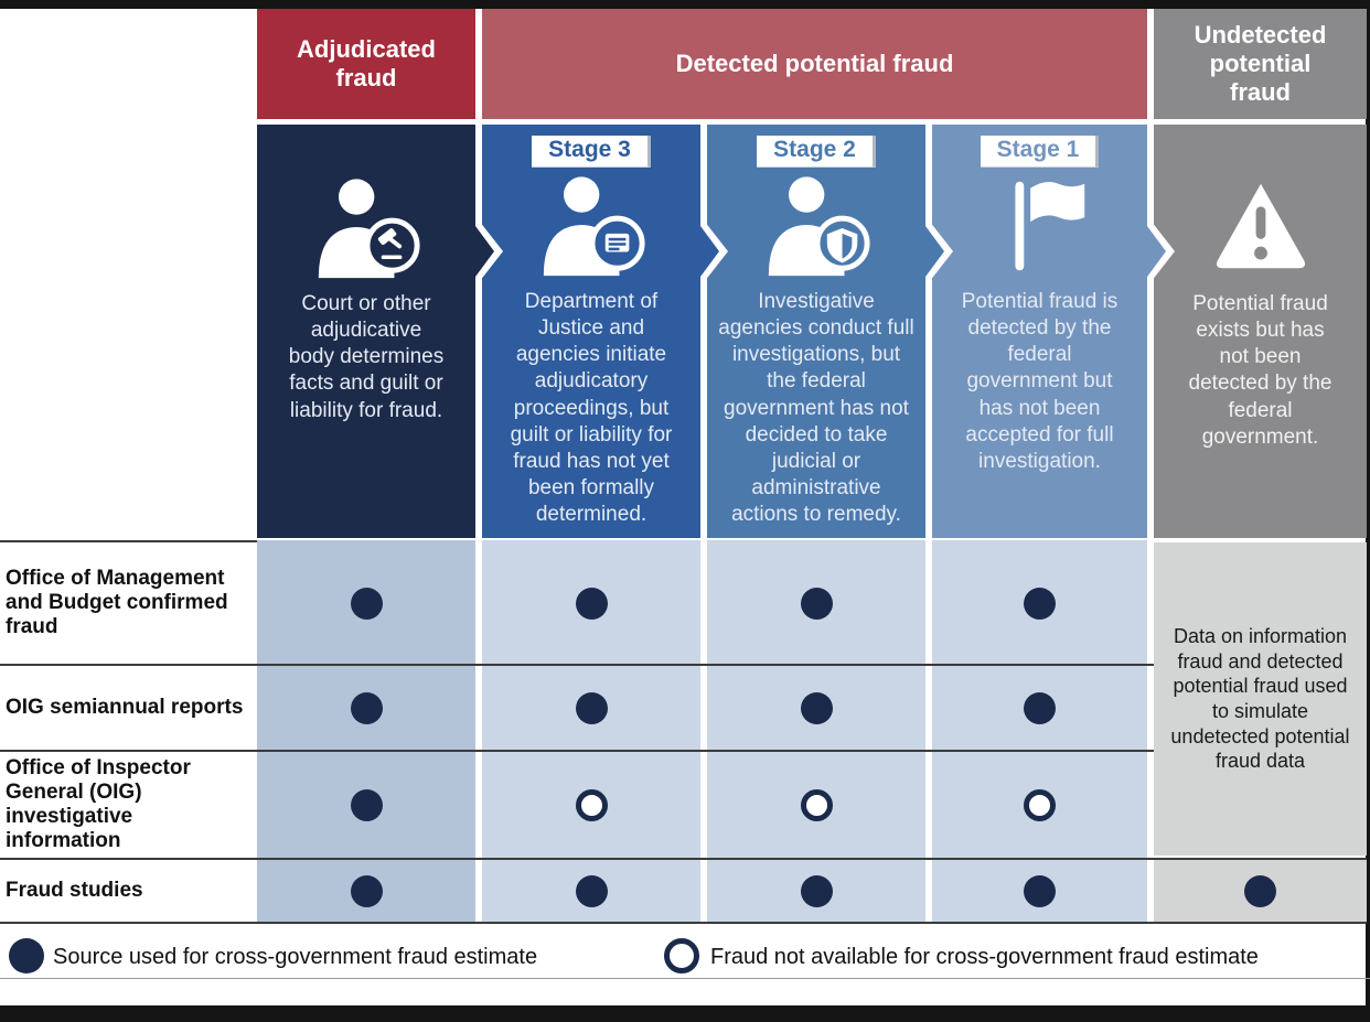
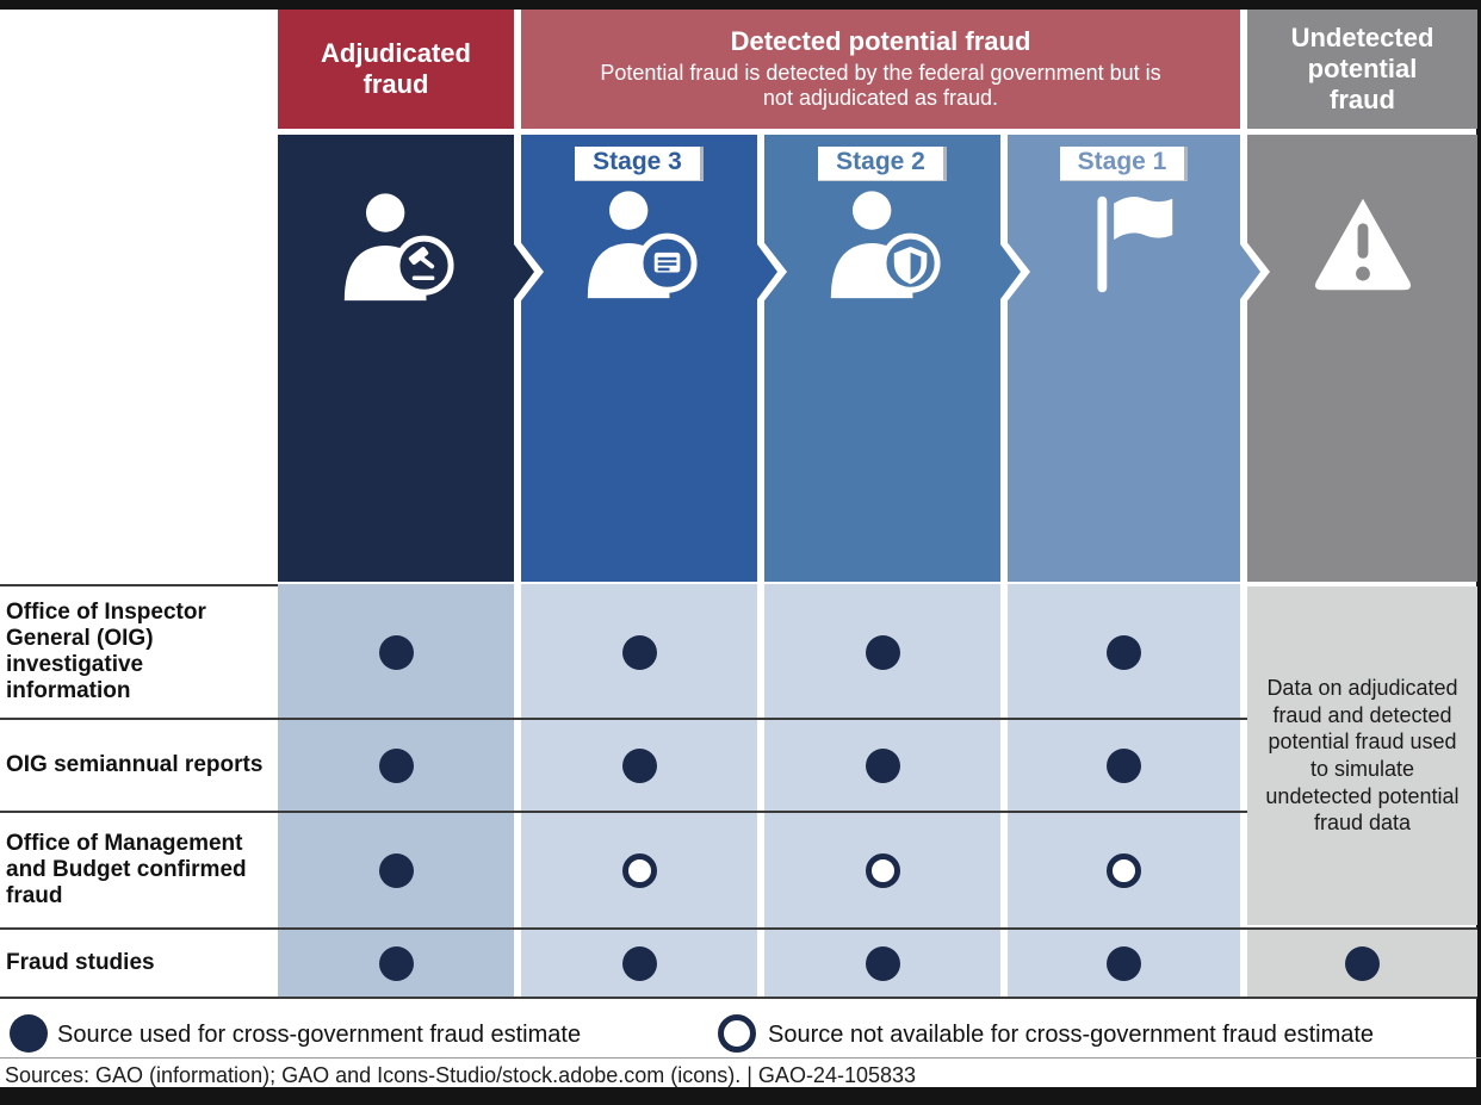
  Adjudicated fraud
  Detected potential fraud
+ Potential fraud is detected by the federal government but is not adjudicated as fraud.
  Undetected potential fraud
- Court or other adjudicative body determines facts and guilt or liability for fraud.
  Stage 3
- Department of Justice and agencies initiate adjudicatory proceedings, but guilt or liability for fraud has not yet been formally determined.
  Stage 2
- Investigative agencies conduct full investigations, but the federal government has not decided to take judicial or administrative actions to remedy.
  Stage 1
- Potential fraud is detected by the federal government but has not been accepted for full investigation.
- Potential fraud exists but has not been detected by the federal government.
- Office of Management and Budget confirmed fraud
+ Office of Inspector General (OIG) investigative information
  OIG semiannual reports
- Office of Inspector General (OIG) investigative information
+ Office of Management and Budget confirmed fraud
  Fraud studies
- Data on information fraud and detected potential fraud used to simulate undetected potential fraud data
+ Data on adjudicated fraud and detected potential fraud used to simulate undetected potential fraud data
  Source used for cross-government fraud estimate
- Fraud not available for cross-government fraud estimate
+ Source not available for cross-government fraud estimate
+ Sources: GAO (information); GAO and Icons-Studio/stock.adobe.com (icons). | GAO-24-105833
